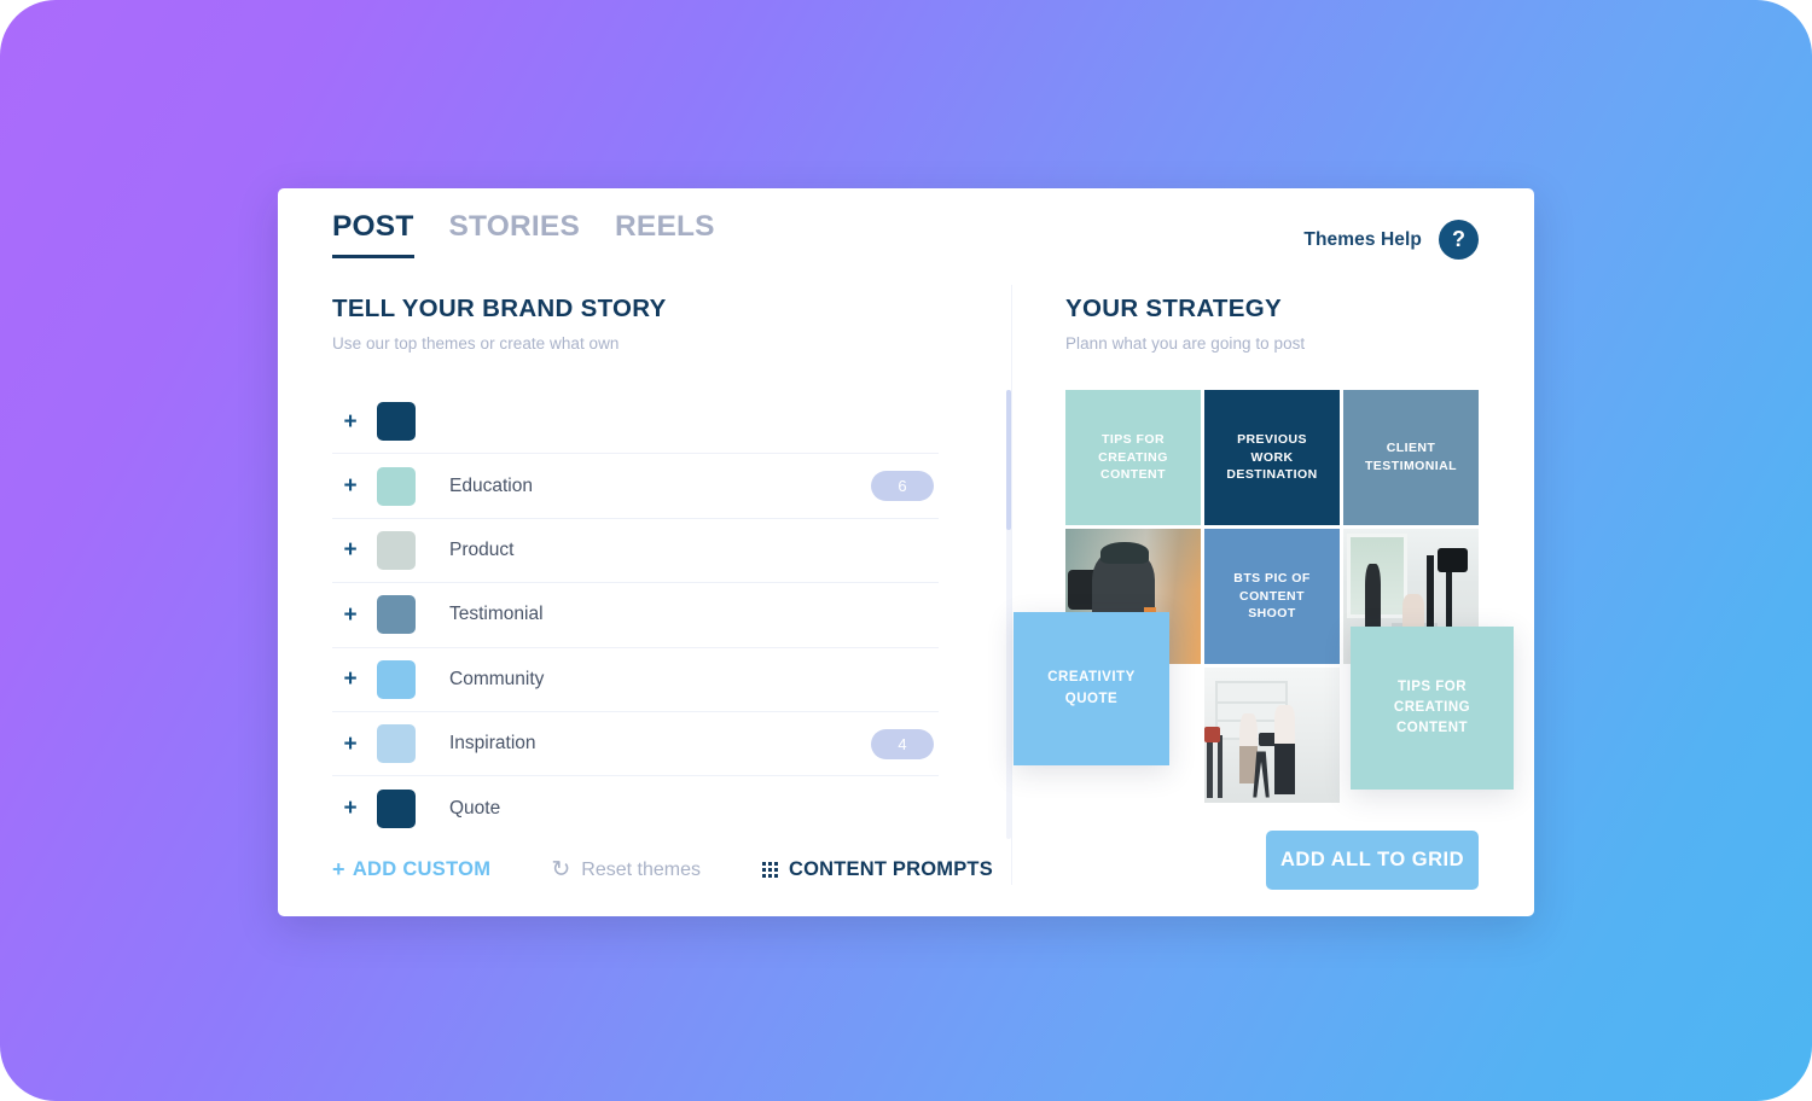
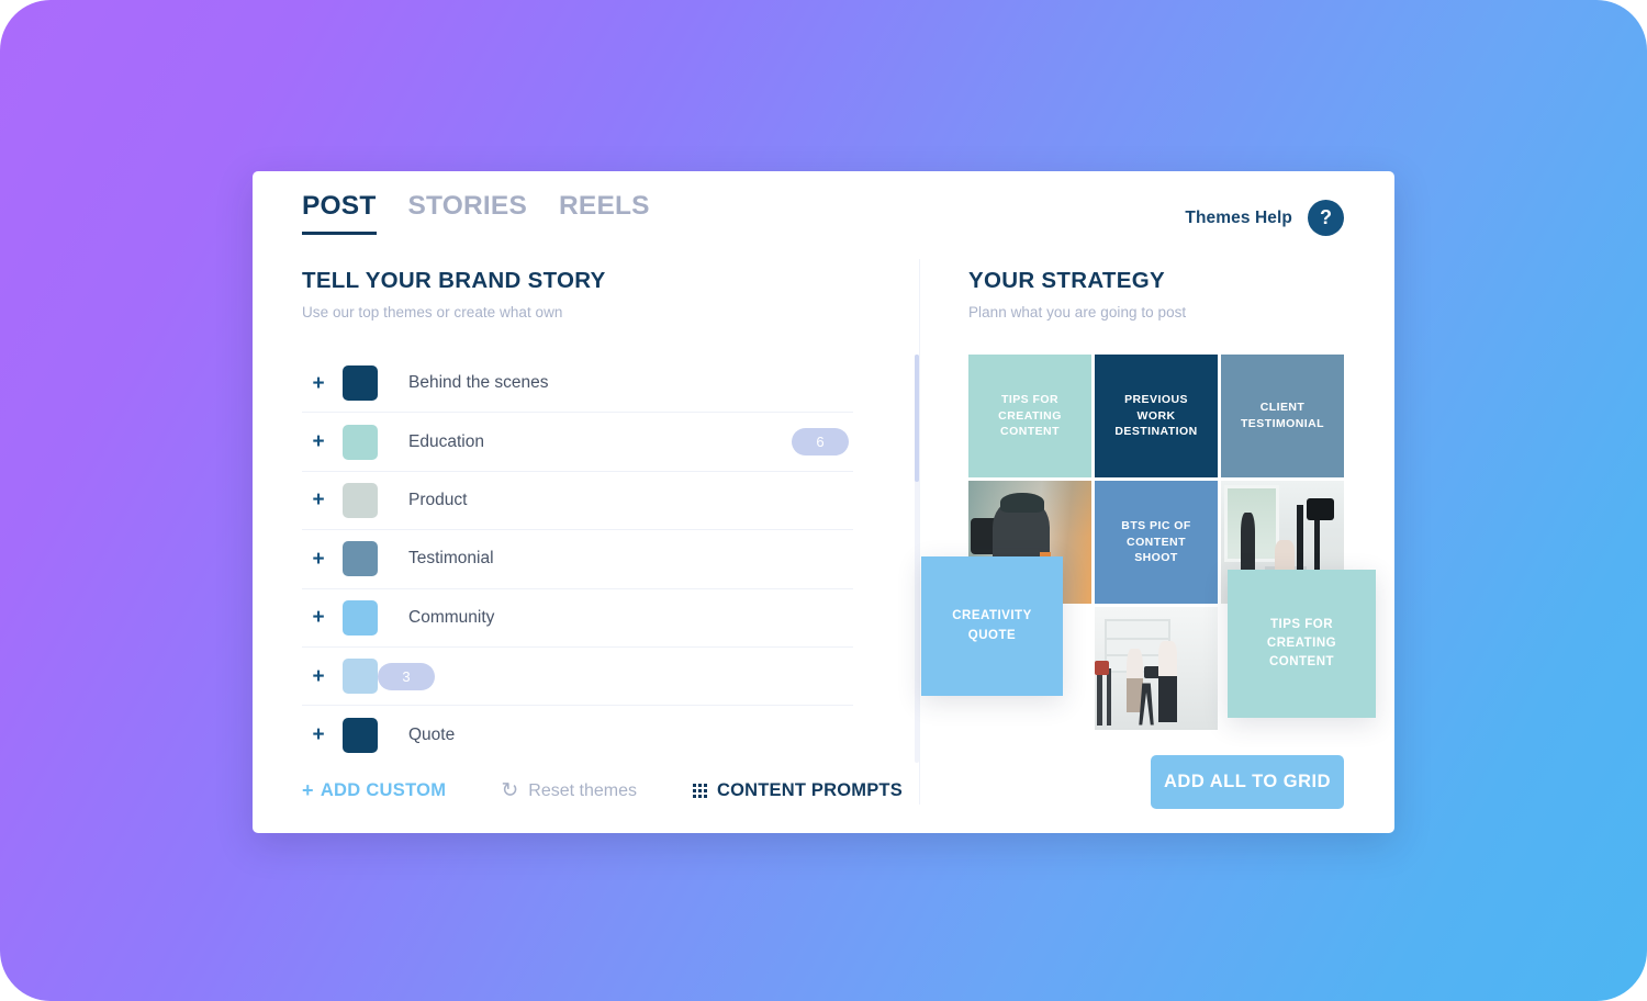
  POST
  STORIES
  REELS
  Themes Help
  ?
  TELL YOUR BRAND STORY
  Use our top themes or create what own
  +
+ Behind the scenes
  +
  Education
  6
  +
  Product
  +
  Testimonial
  +
  Community
  +
- Inspiration
- 4
+ 3
  +
  Quote
  +
  ADD CUSTOM
  ↻
  Reset themes
  CONTENT PROMPTS
  YOUR STRATEGY
  Plann what you are going to post
  TIPS FOR
  CREATING
  CONTENT
  PREVIOUS
  WORK
  DESTINATION
  CLIENT
  TESTIMONIAL
  BTS PIC OF
  CONTENT
  SHOOT
  CREATIVITY
  QUOTE
  TIPS FOR
  CREATING
  CONTENT
  ADD ALL TO GRID
